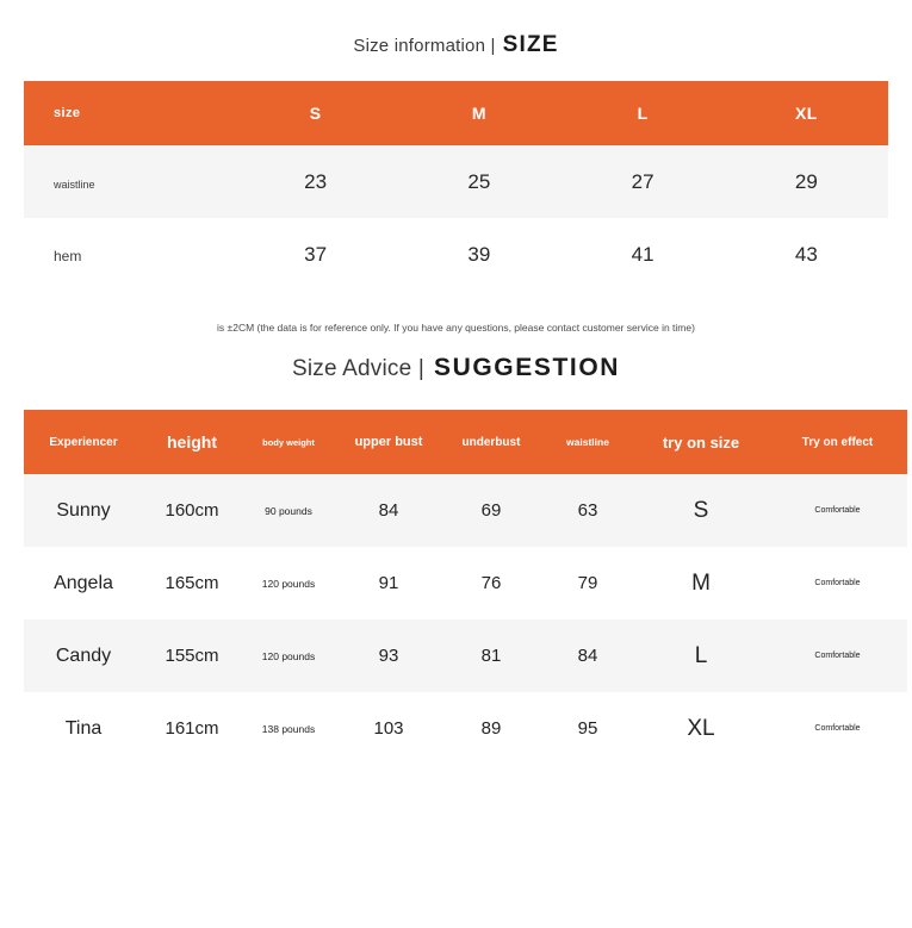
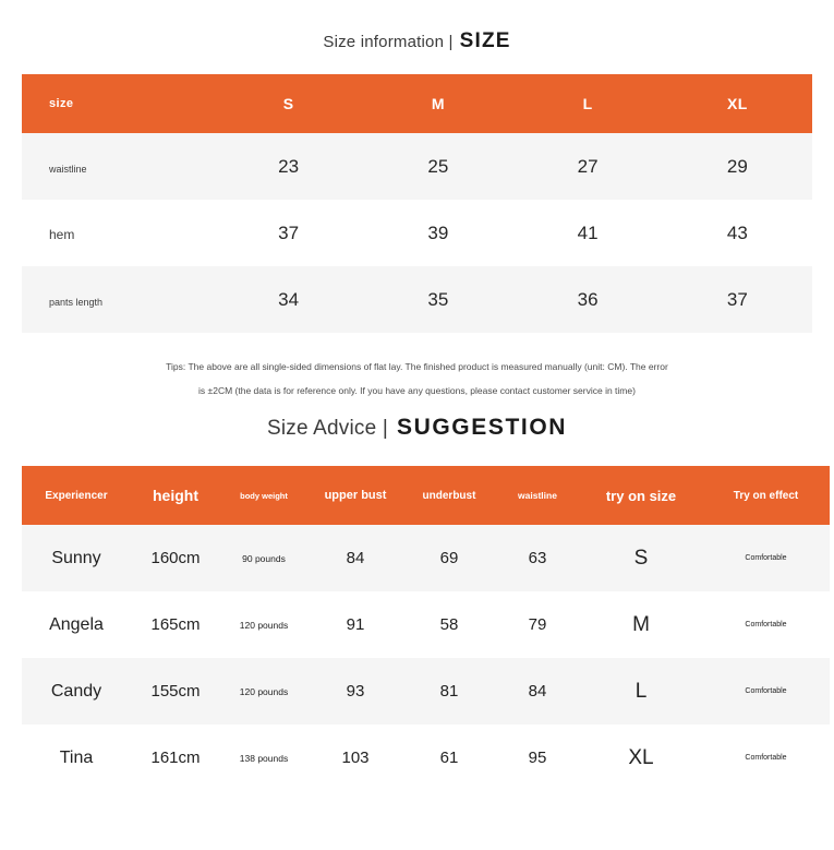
  Size information | SIZE
  size	S	M	L	XL
  waistline	23	25	27	29
  hem	37	39	41	43
+ pants length	34	35	36	37
+ Tips: The above are all single-sided dimensions of flat lay. The finished product is measured manually (unit: CM). The error
  is ±2CM (the data is for reference only. If you have any questions, please contact customer service in time)
  Size Advice | SUGGESTION
  Experiencer	height	body weight	upper bust	underbust	waistline	try on size	Try on effect
- Angela	165cm	120 pounds	91	76	79	M
+ Angela	165cm	120 pounds	91	58	79	M
  Candy	155cm	120 pounds	93	81	84	L
- Tina	161cm	138 pounds	103	89	95	XL
+ Tina	161cm	138 pounds	103	61	95	XL
